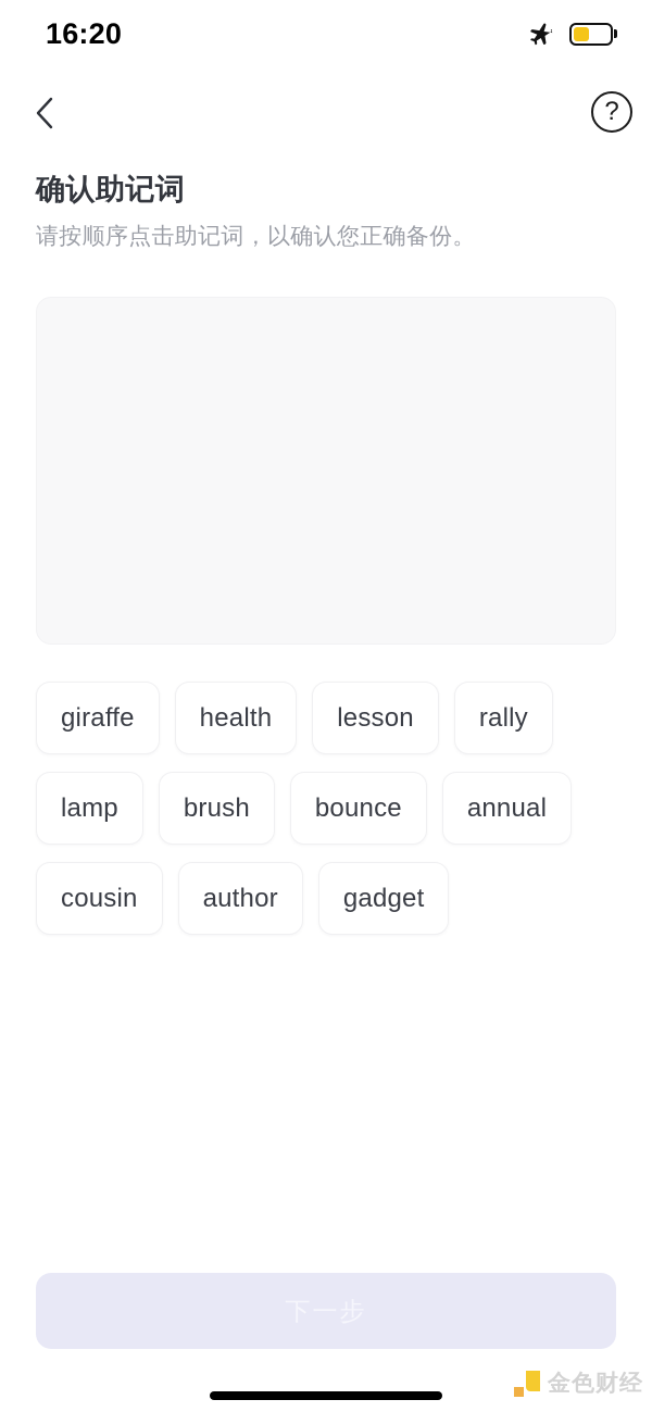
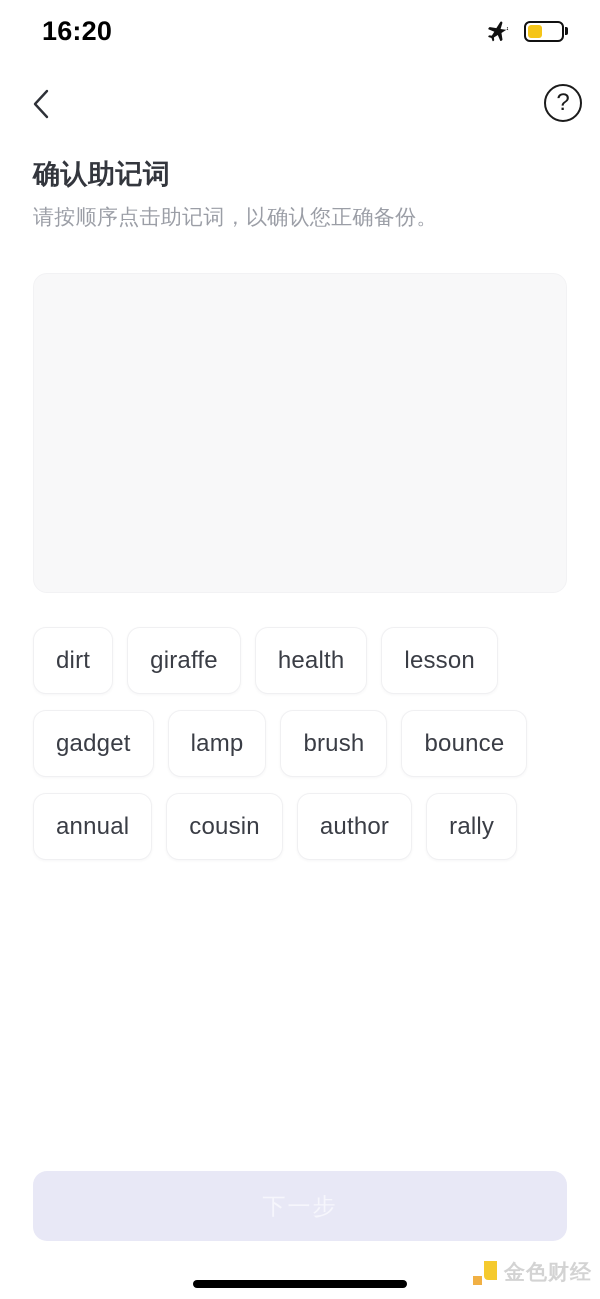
  16:20
  ?
  确认助记词
  请按顺序点击助记词，以确认您正确备份。
+ dirt
  giraffe
  health
  lesson
- rally
+ gadget
  lamp
  brush
  bounce
  annual
  cousin
  author
- gadget
+ rally
  金色财经
